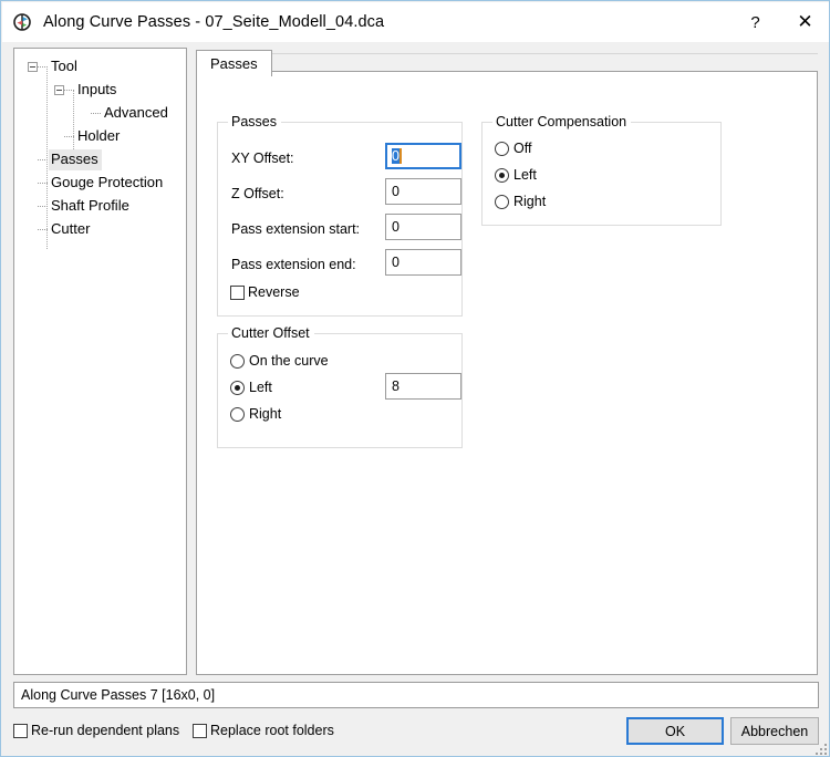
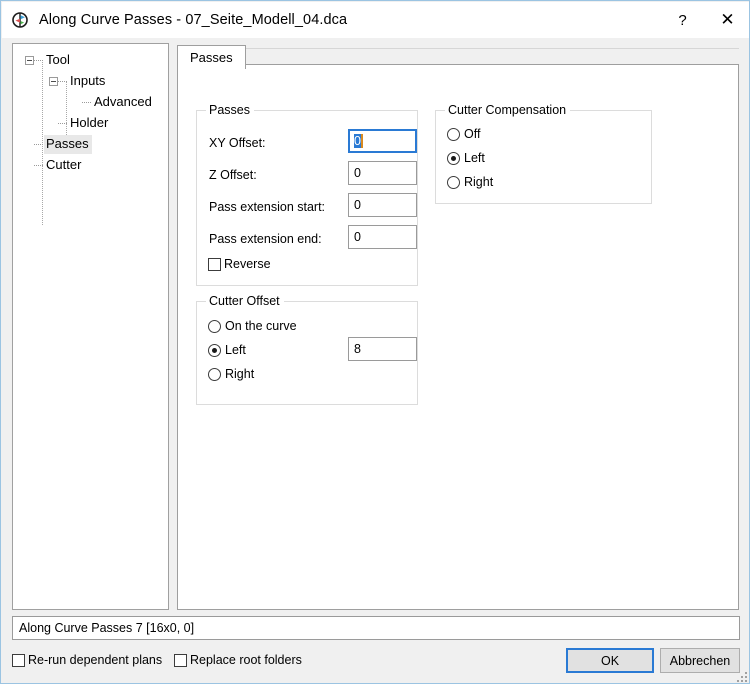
  Along Curve Passes - 07_Seite_Modell_04.dca
  ?
  ✕
  Tool
  Inputs
  Advanced
  Holder
  Passes
- Gouge Protection
- Shaft Profile
  Cutter
  Passes
  Passes
  XY Offset:
  0
  Z Offset:
  0
  Pass extension start:
  0
  Pass extension end:
  0
  Reverse
  Cutter Compensation
  Off
  Left
  Right
  Cutter Offset
  On the curve
  Left
  Right
  8
  Along Curve Passes 7 [16x0, 0]
  Re-run dependent plans
  Replace root folders
  OK
  Abbrechen
